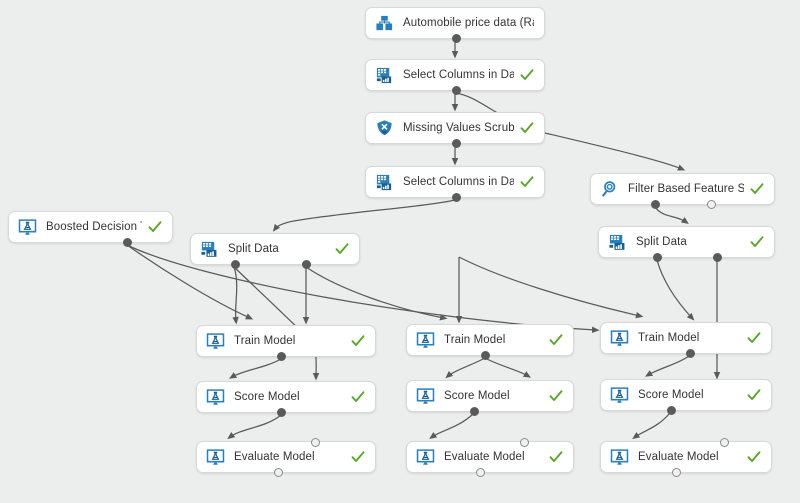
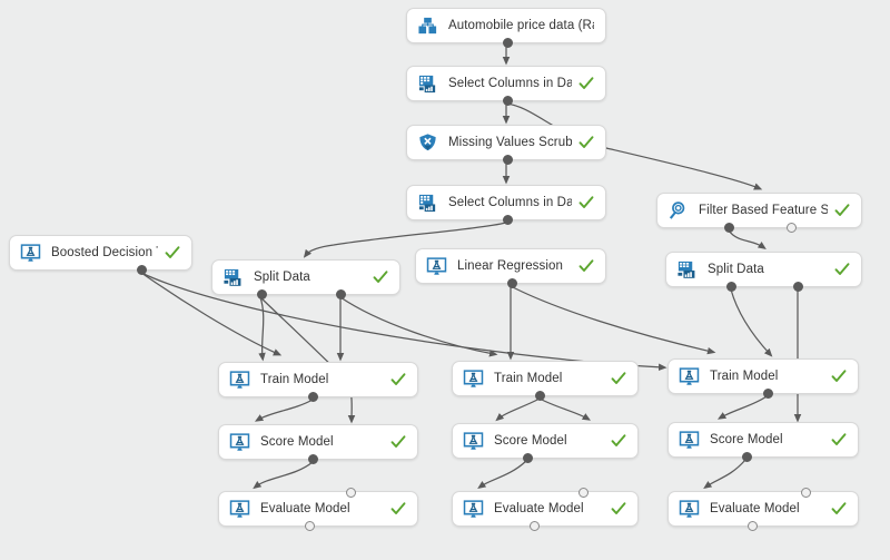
  Automobile price data (R
  Select Columns in Da
  Missing Values Scrub
  Select Columns in Da
  Filter Based Feature S
  Split Data
+ Linear Regression
  Split Data
  Train Model
  Train Model
  Train Model
  Score Model
  Score Model
  Score Model
  Evaluate Model
  Evaluate Model
  Evaluate Model
